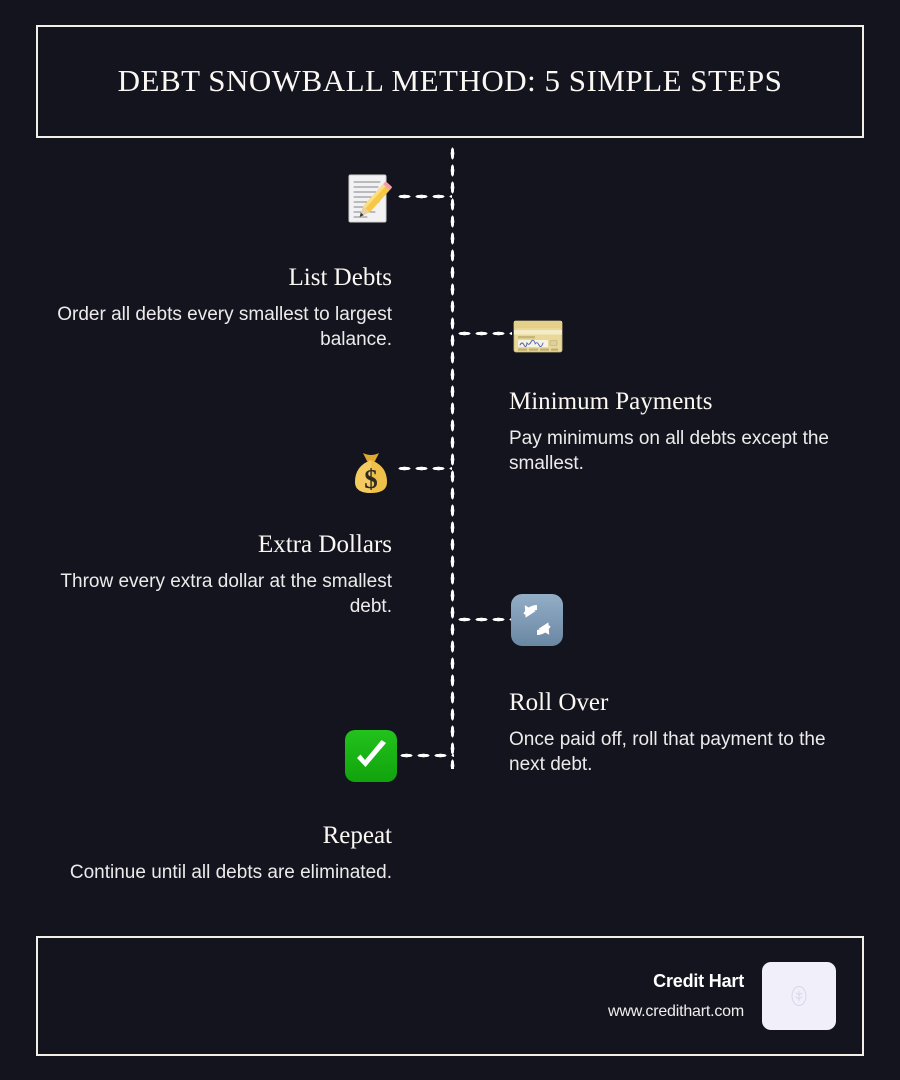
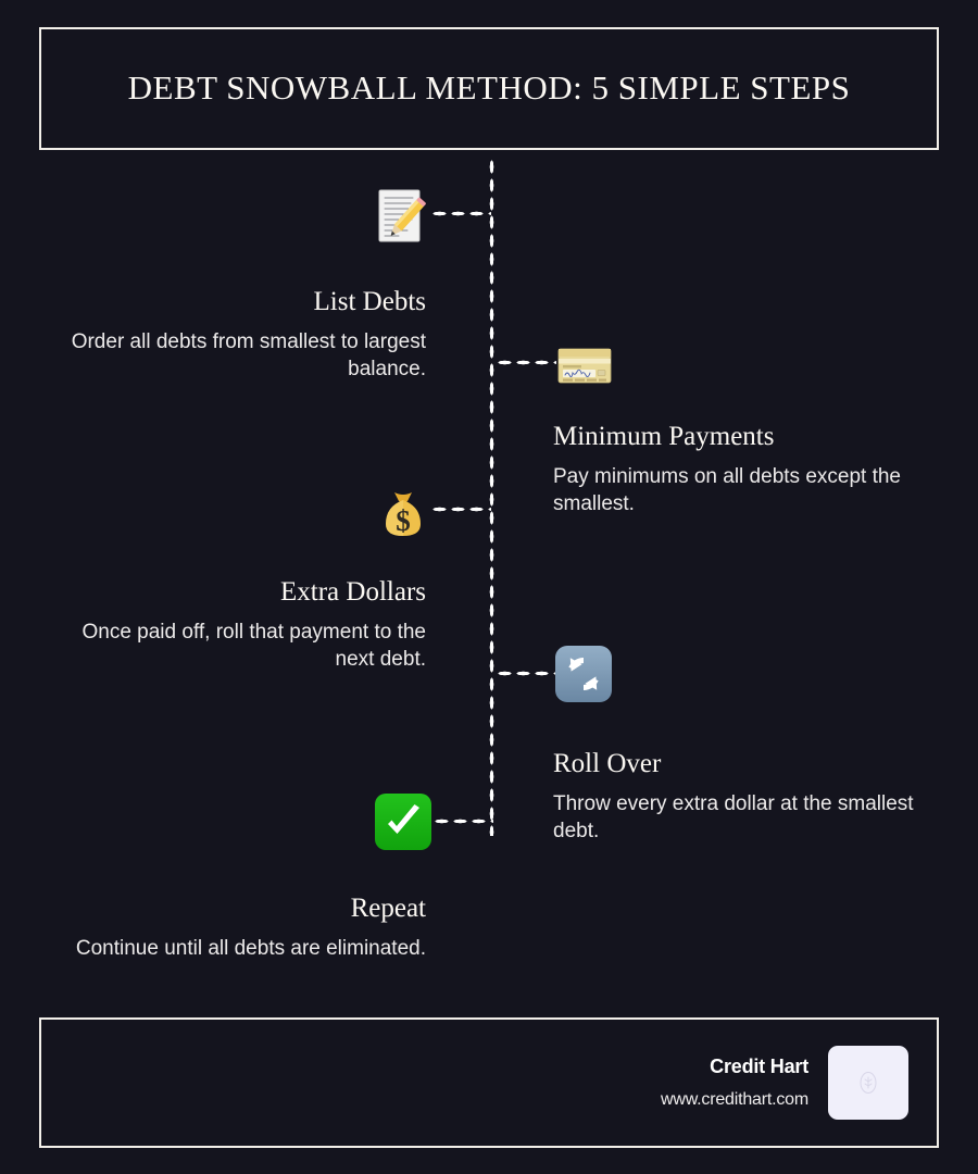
  DEBT SNOWBALL METHOD: 5 SIMPLE STEPS
  List Debts
- Order all debts every smallest to largest balance.
+ Order all debts from smallest to largest balance.
  Minimum Payments
  Pay minimums on all debts except the smallest.
  $
  Extra Dollars
- Throw every extra dollar at the smallest debt.
+ Once paid off, roll that payment to the next debt.
  Roll Over
- Once paid off, roll that payment to the next debt.
+ Throw every extra dollar at the smallest debt.
  Repeat
  Continue until all debts are eliminated.
  Credit Hart
  www.credithart.com
